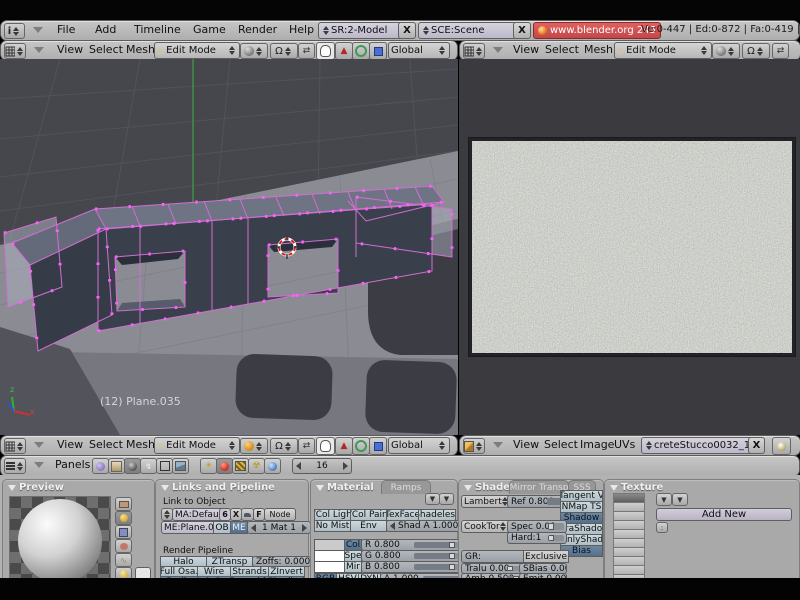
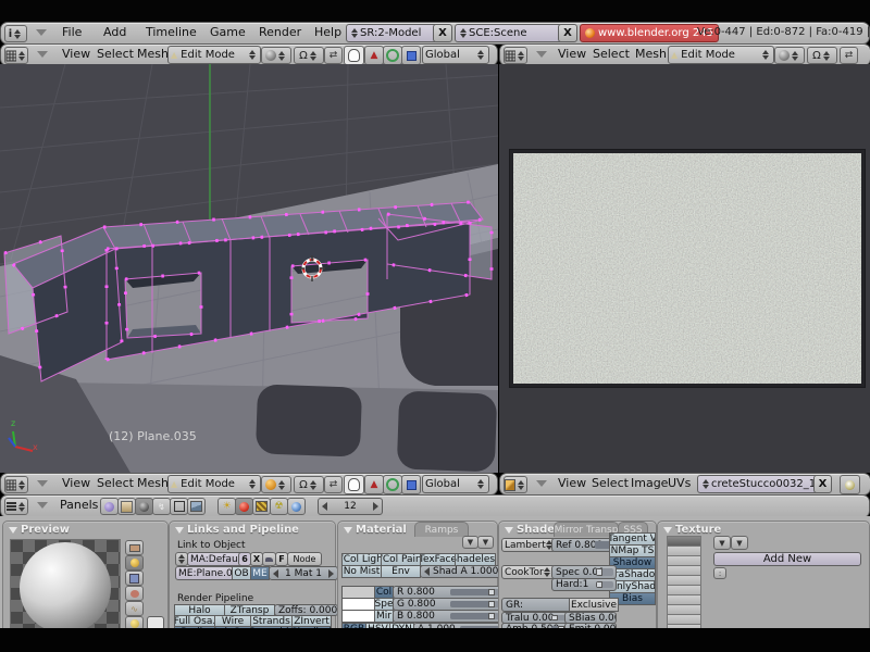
  i
  File
  Add
  Timeline
  Game
  Render
  Help
  SR:2-Model
  X
  SCE:Scene
  X
  www.blender.org 245
  Ve:0-447 | Ed:0-872 | Fa:0-419 |
  View
  Select
  Mesh
  ▲
  Edit Mode
  Ω
  ⇄
  ▲
  Global
  View
  Select
  Mesh
  ▲
  Edit Mode
  Ω
  ⇄
  x
  z
  (12) Plane.035
  View
  Select
  Mesh
  ▲
  Edit Mode
  Ω
  ⇄
  ▲
  Global
  View
  Select
  Image
  UVs
  creteStucco0032_1
  X
  Panels
  ↯
  ☀
  ☢
- 16
+ 12
  Preview
  ∿
  Links and Pipeline
  Link to Object
  MA:Defau
  6
  X
  F
  Node
  ME:Plane.0
  OB
  ME
  1 Mat 1
  Render Pipeline
  Halo
  ZTransp
  Zoffs: 0.000
  Full Osa
  Wire
  Strands
  ZInvert
  Material
  Ramps
  ▼
  ▼
  Col Ligh
  Col Pain
  TexFac
  Shadeles
  No Mist
  Env
  Shad A 1.000
  Col
  R 0.800
  Spe
  G 0.800
  Mir
  B 0.800
  Shade
  Mirror Transp
  SSS
  Lambert
  Ref 0.80
  Tangent V
  NMap TS
  Shadow
  aShado
  nlyShad
  Bias
  CookTor
  Spec 0.
  Hard:1
  GR:
  Exclusive
  Tralu 0.0
  SBias 0.0
  Texture
  ▼
  ▼
  Add New
  :
